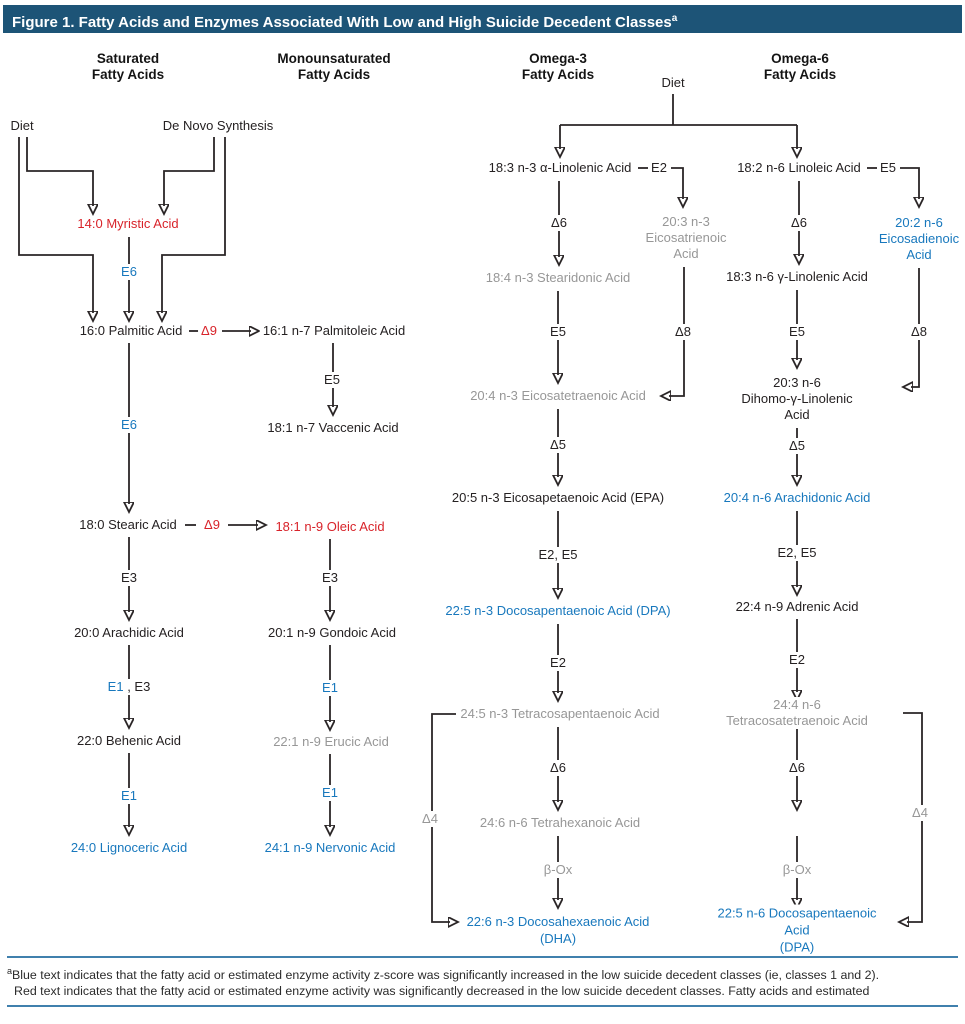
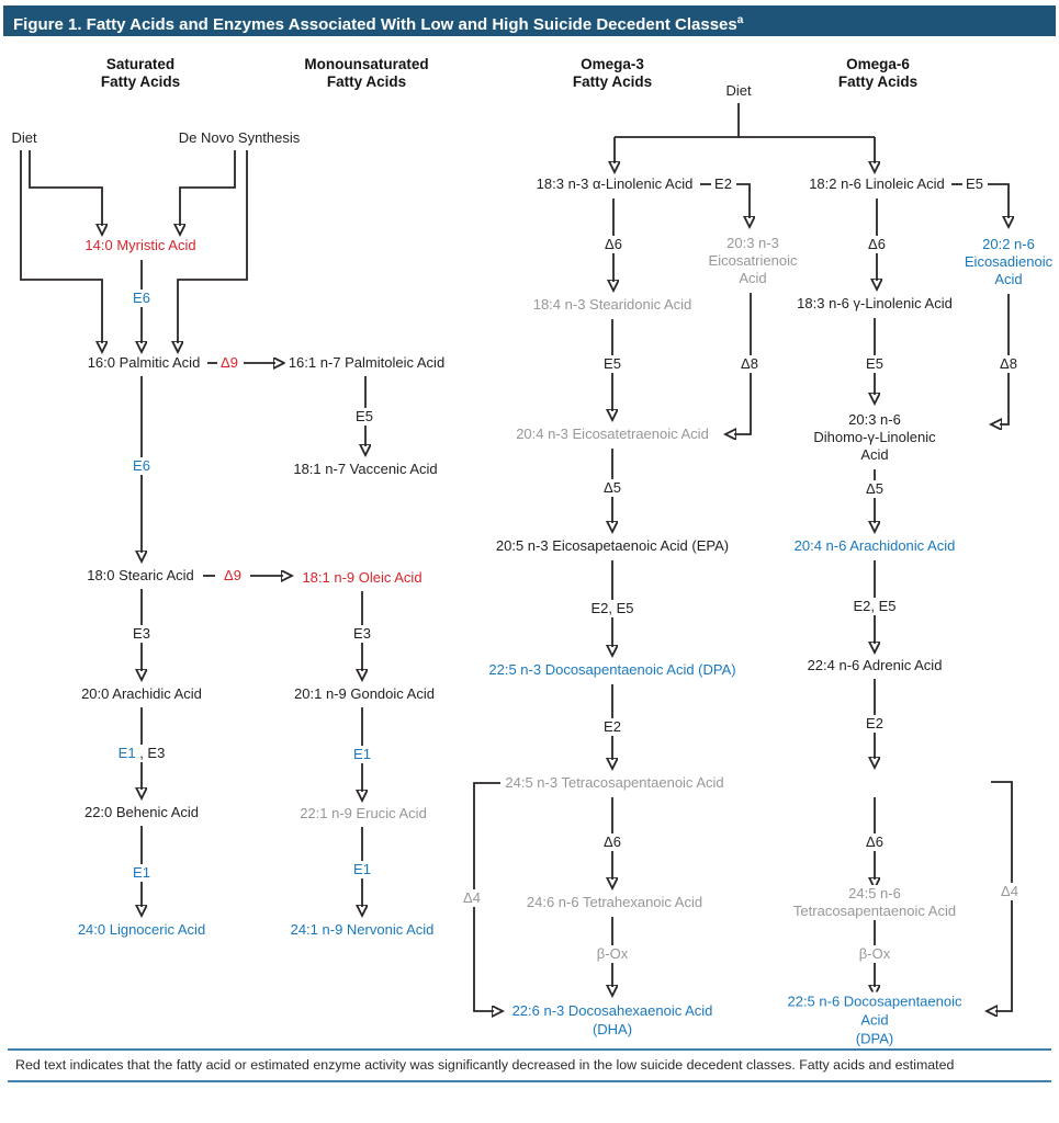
  Figure 1. Fatty Acids and Enzymes Associated With Low and High Suicide Decedent Classesa
  Saturated
  Fatty Acids
  Monounsaturated
  Fatty Acids
  Omega-3
  Fatty Acids
  Omega-6
  Fatty Acids
  Diet
  De Novo Synthesis
  14:0 Myristic Acid
  E6
  16:0 Palmitic Acid
  Δ9
  E6
  18:0 Stearic Acid
  Δ9
  E3
  20:0 Arachidic Acid
  E1 , E3
  22:0 Behenic Acid
  E1
  24:0 Lignoceric Acid
  16:1 n-7 Palmitoleic Acid
  E5
  18:1 n-7 Vaccenic Acid
  18:1 n-9 Oleic Acid
  E3
  20:1 n-9 Gondoic Acid
  E1
  22:1 n-9 Erucic Acid
  E1
  24:1 n-9 Nervonic Acid
  Diet
  18:3 n-3 α-Linolenic Acid
  E2
  20:3 n-3
  Eicosatrienoic
  Acid
  Δ6
  18:4 n-3 Stearidonic Acid
  E5
  Δ8
  20:4 n-3 Eicosatetraenoic Acid
  Δ5
  20:5 n-3 Eicosapetaenoic Acid (EPA)
  E2, E5
  22:5 n-3 Docosapentaenoic Acid (DPA)
  E2
  24:5 n-3 Tetracosapentaenoic Acid
  Δ6
  Δ4
  24:6 n-6 Tetrahexanoic Acid
  β-Ox
  22:6 n-3 Docosahexaenoic Acid
  (DHA)
  18:2 n-6 Linoleic Acid
  E5
  20:2 n-6
  Eicosadienoic
  Acid
  Δ6
  18:3 n-6 γ-Linolenic Acid
  E5
  Δ8
  20:3 n-6
  Dihomo-γ-Linolenic
  Acid
  Δ5
  20:4 n-6 Arachidonic Acid
  E2, E5
- 22:4 n-9 Adrenic Acid
+ 22:4 n-6 Adrenic Acid
  E2
- 24:4 n-6 Tetracosatetraenoic Acid
  Δ6
  Δ4
+ 24:5 n-6 Tetracosapentaenoic Acid
  β-Ox
  22:5 n-6 Docosapentaenoic Acid
  (DPA)
- aBlue text indicates that the fatty acid or estimated enzyme activity z-score was significantly increased in the low suicide decedent classes (ie, classes 1 and 2).
  Red text indicates that the fatty acid or estimated enzyme activity was significantly decreased in the low suicide decedent classes. Fatty acids and estimated
